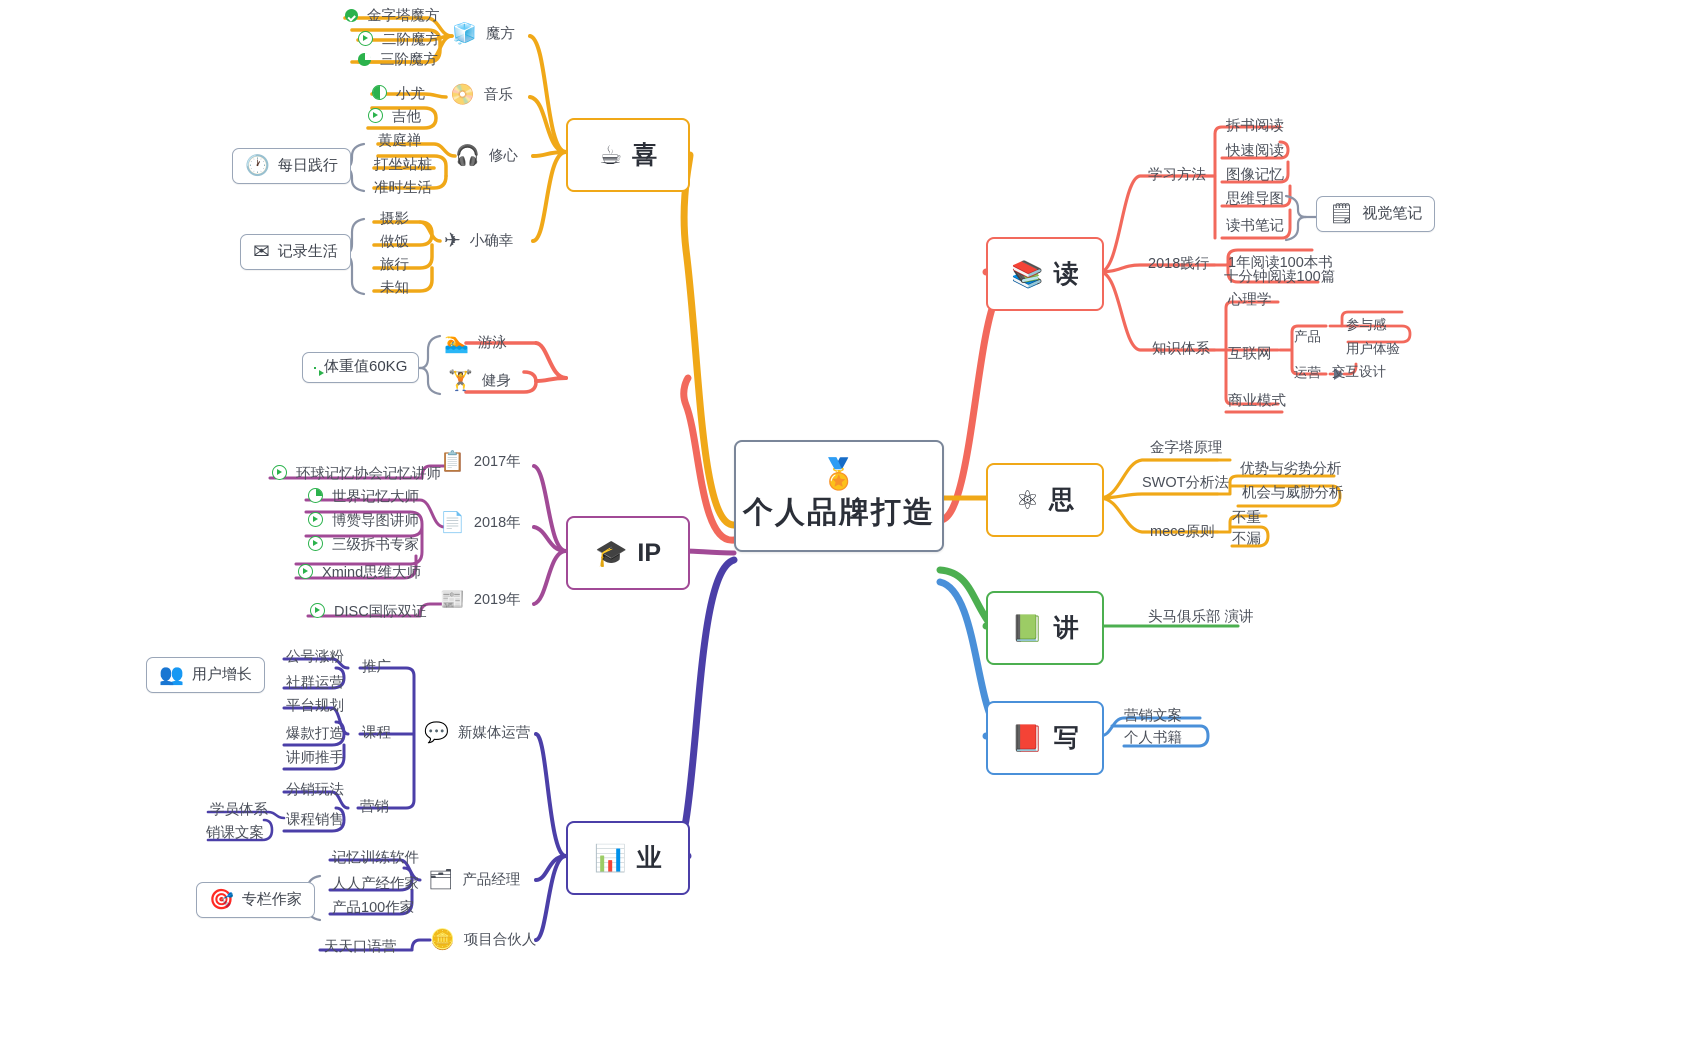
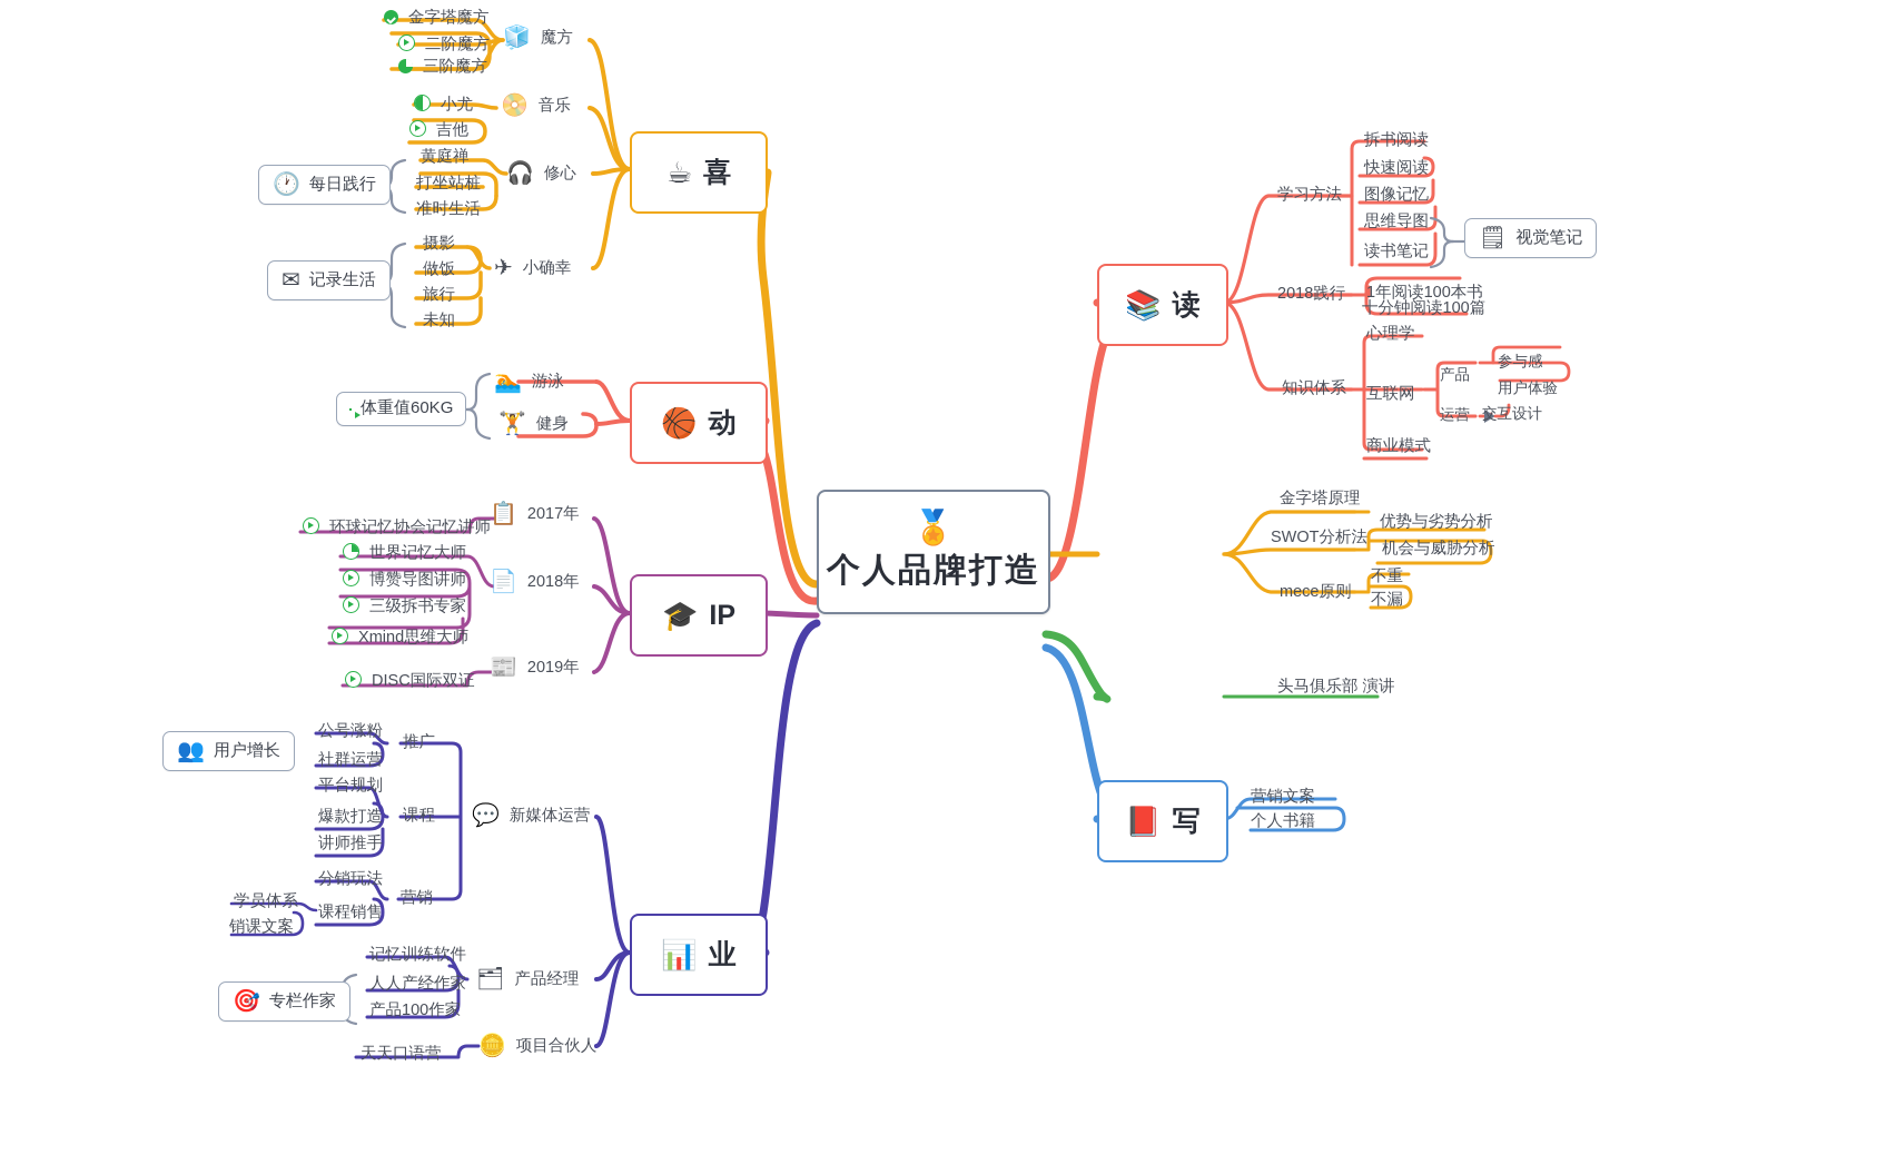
  🏅
  个人品牌打造
  ☕
  喜
+ 🏀
+ 动
  🎓
  IP
  📊
  业
  📚
  读
- ⚛
- 思
- 📗
- 讲
  📕
  写
  🧊
  魔方
  金字塔魔方
  二阶魔方
  三阶魔方
  📀
  音乐
  小尤
  吉他
  🎧
  修心
  黄庭禅
  打坐站桩
  准时生活
  ✈
  小确幸
  摄影
  做饭
  旅行
  未知
  🕐
  每日践行
  ✉
  记录生活
  🏊
  游泳
  🏋
  健身
  体重值60KG
  📋
  2017年
  环球记忆协会记忆讲师
  📄
  2018年
  世界记忆大师
  博赞导图讲师
  三级拆书专家
  Xmind思维大师
  📰
  2019年
  DISC国际双证
  💬
  新媒体运营
  推广
  课程
  营销
  公号涨粉
  社群运营
  平台规划
  爆款打造
  讲师推手
  分销玩法
  课程销售
  学员体系
  销课文案
  🗂
  产品经理
  记忆训练软件
  人人产经作家
  产品100作家
  🪙
  项目合伙人
  天天口语营
  👥
  用户增长
  🎯
  专栏作家
  学习方法
  2018践行
  知识体系
  拆书阅读
  快速阅读
  图像记忆
  思维导图
  读书笔记
  🗒
  视觉笔记
  1年阅读100本书
  十分钟阅读100篇
  心理学
  互联网
  商业模式
  产品
  运营
  参与感
  用户体验
  交互设计
  金字塔原理
  SWOT分析法
  mece原则
  优势与劣势分析
  机会与威胁分析
  不重
  不漏
  头马俱乐部 演讲
  营销文案
  个人书籍
